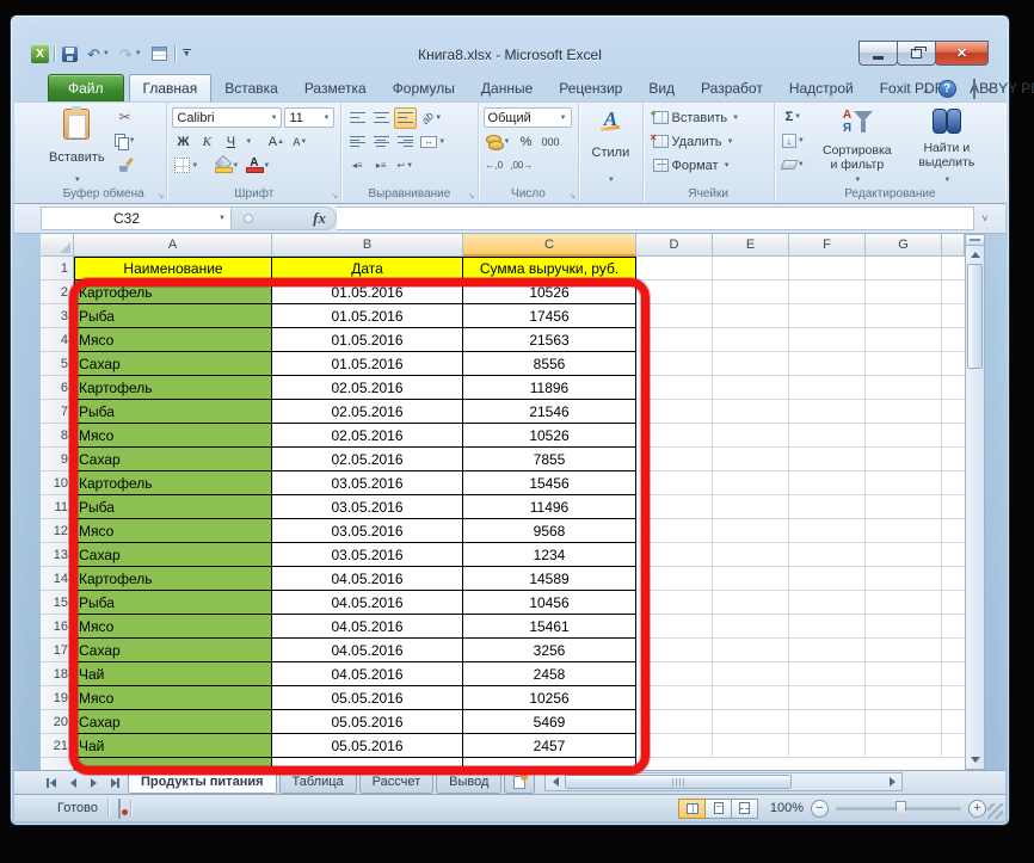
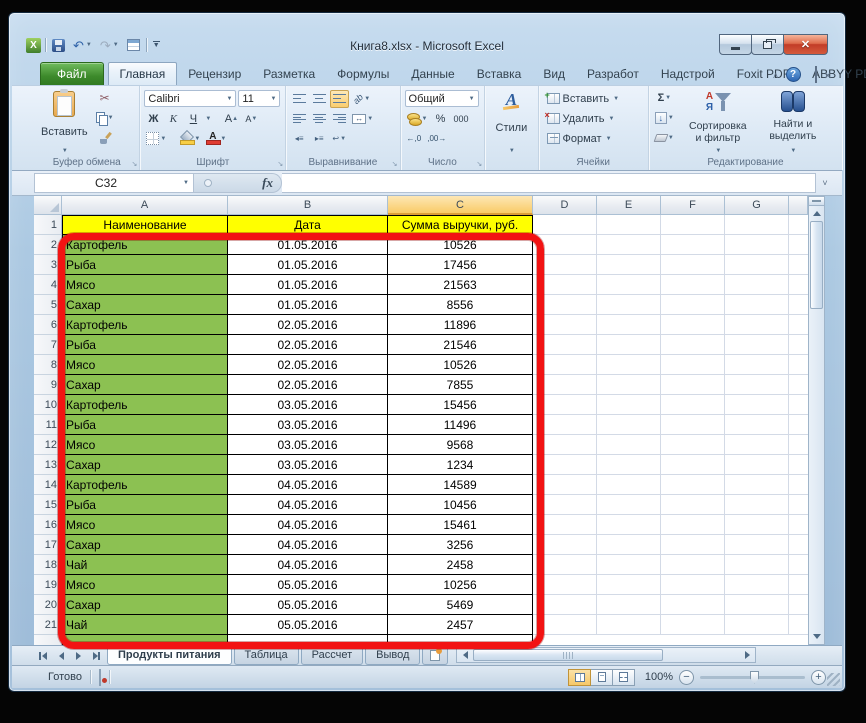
  X
  ↶
  ↷
  Книга8.xlsx - Microsoft Excel
  ✕
  Файл
  Главная
- Вставка
+ Рецензир
  Разметка
  Формулы
  Данные
- Рецензир
+ Вставка
  Вид
  Разработ
  Надстрой
  Foxit PD
  ABBYY P
  ˄
  ?
  ✕
  Вставить
  ✂
  Буфер обмена
  Calibri
  11
  Ж
  К
  Ч
  А
  А
  А
  Шрифт
  ↔
  ◂≡
  ▸≡
  ↩
  Выравнивание
  Общий
  %
  000
  ←,0
  ,00→
  Число
  А
  Стили
  Вставить
  Удалить
  Формат
  Ячейки
  Σ
  ↓
  А
  Я
  Сортировка и фильтр
  Найти и выделить
  Редактирование
  C32
  fx
  ˅
  A
  B
  C
  D
  E
  F
  G
  1
  Наименование
  Дата
  Сумма выручки, руб.
  2
  Картофель
  01.05.2016
  10526
  3
  Рыба
  01.05.2016
  17456
  4
  Мясо
  01.05.2016
  21563
  5
  Сахар
  01.05.2016
  8556
  6
  Картофель
  02.05.2016
  11896
  7
  Рыба
  02.05.2016
  21546
  8
  Мясо
  02.05.2016
  10526
  9
  Сахар
  02.05.2016
  7855
  10
  Картофель
  03.05.2016
  15456
  11
  Рыба
  03.05.2016
  11496
  12
  Мясо
  03.05.2016
  9568
  13
  Сахар
  03.05.2016
  1234
  14
  Картофель
  04.05.2016
  14589
  15
  Рыба
  04.05.2016
  10456
  16
  Мясо
  04.05.2016
  15461
  17
  Сахар
  04.05.2016
  3256
  18
  Чай
  04.05.2016
  2458
  19
  Мясо
  05.05.2016
  10256
  20
  Сахар
  05.05.2016
  5469
  21
  Чай
  05.05.2016
  2457
  Продукты питания
  Таблица
  Рассчет
  Вывод
  Готово
  100%
  −
  +
